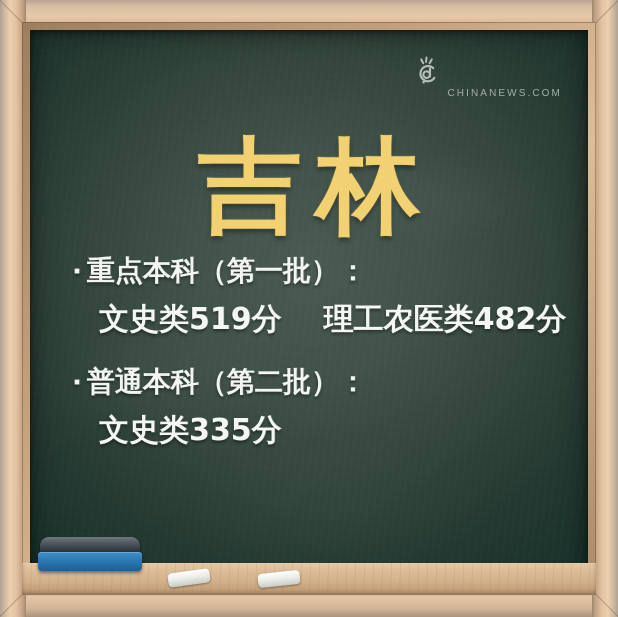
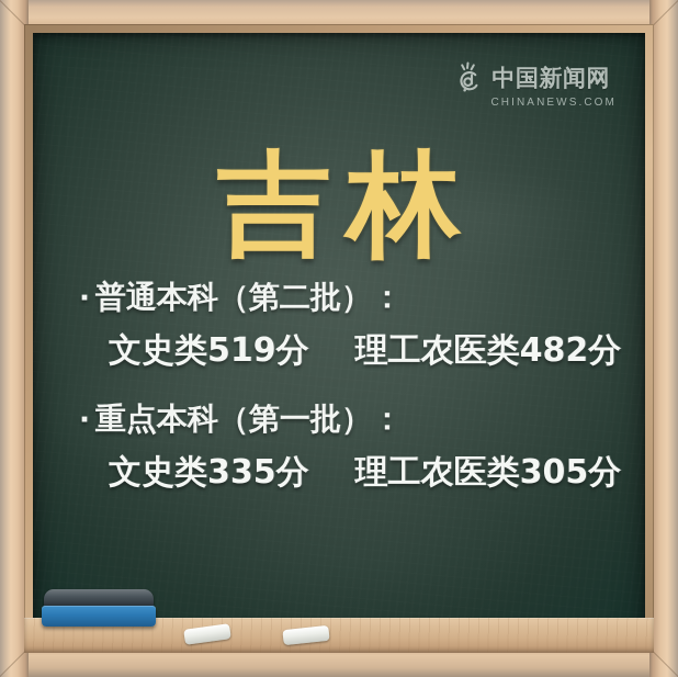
+ 中国新闻网
  CHINANEWS.COM
  吉林
  ·
- 重点本科（第一批）：
+ 普通本科（第二批）：
  文史类519分
  理工农医类482分
  ·
- 普通本科（第二批）：
+ 重点本科（第一批）：
  文史类335分
+ 理工农医类305分
